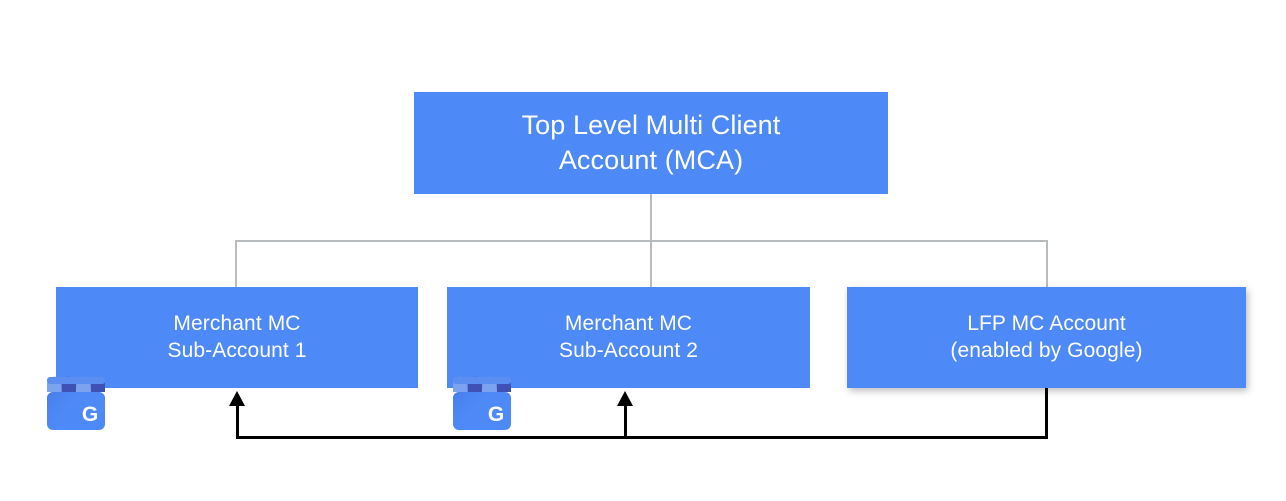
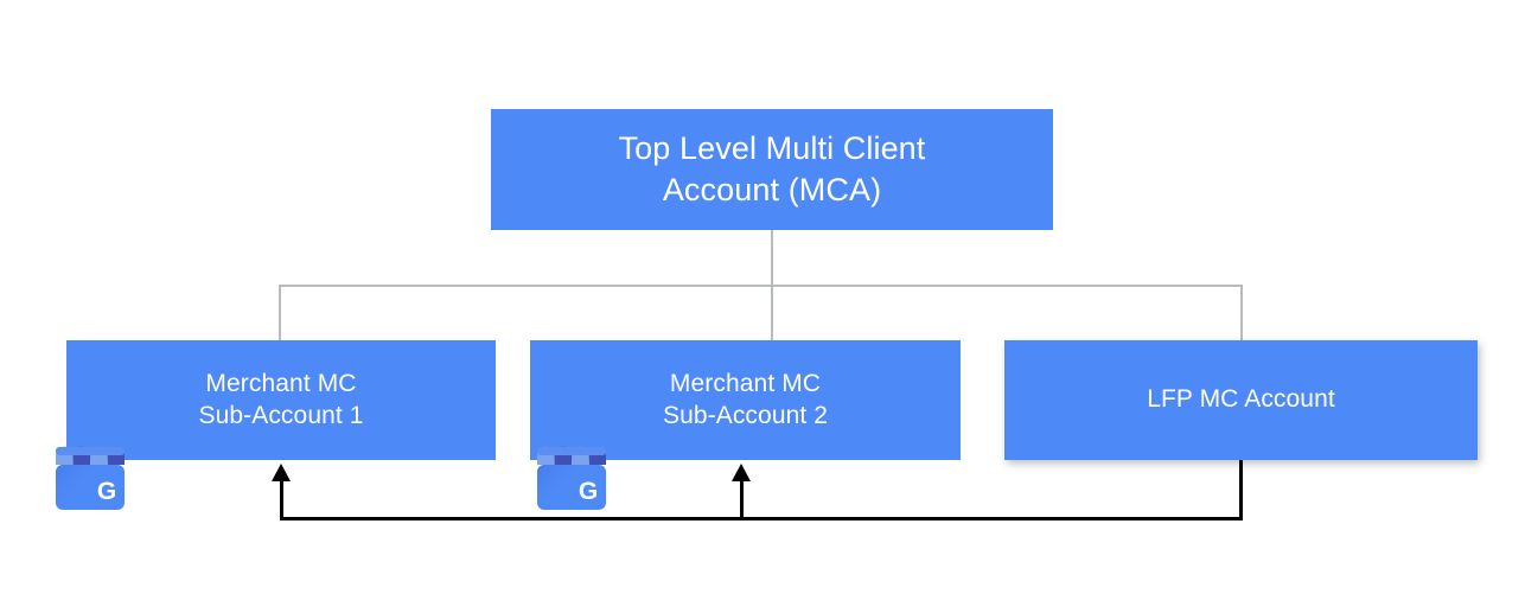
  Top Level Multi Client
  Account (MCA)
  Merchant MC
  Sub-Account 1
  Merchant MC
  Sub-Account 2
  LFP MC Account
- (enabled by Google)
  G
  G
